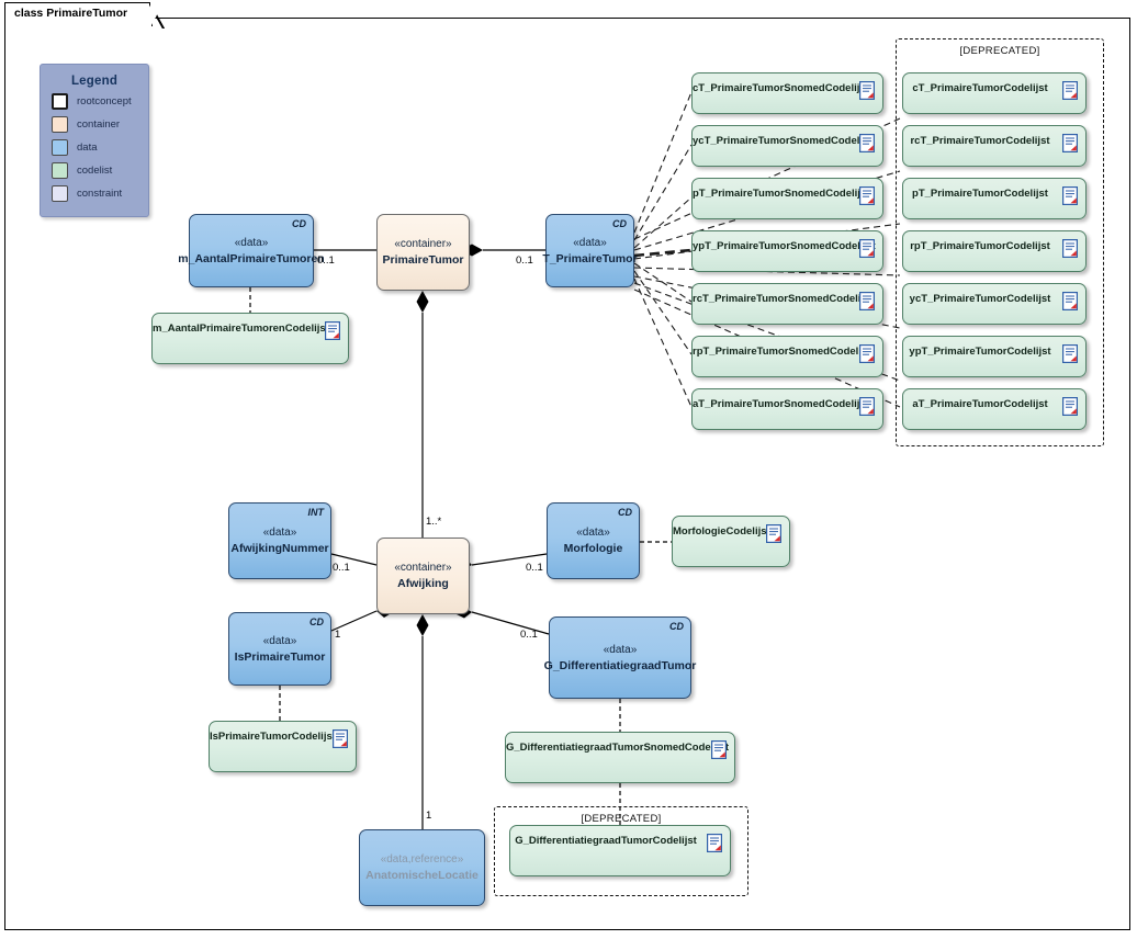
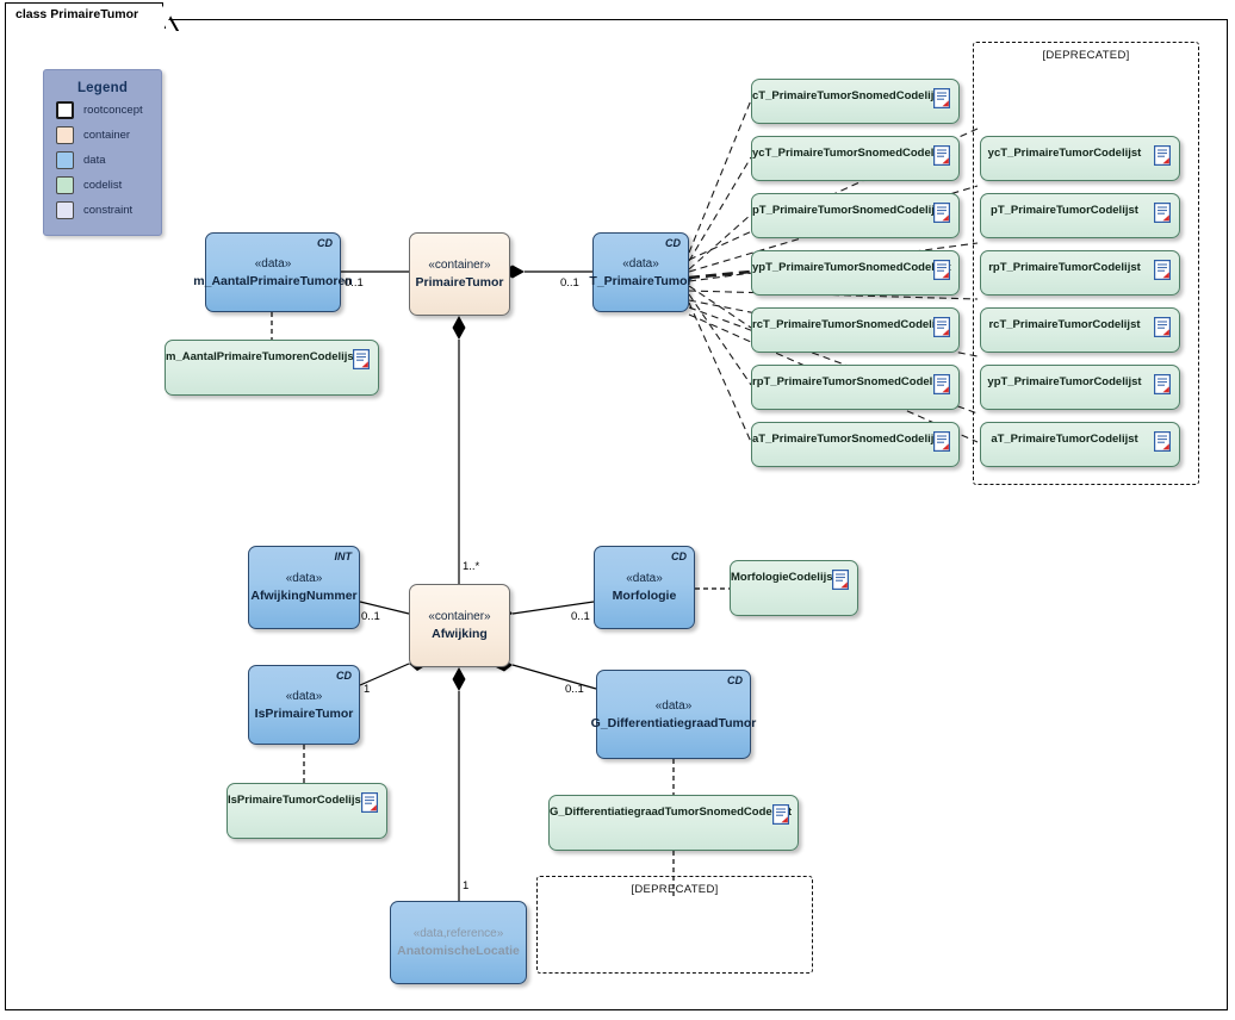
  class PrimaireTumor
  Legend
  rootconcept
  container
  data
  codelist
  constraint
  [DEPRECATED]
  [DEPRECATED]
  CD
  «data»
  m_AantalPrimaireTumoren
  «container»
  PrimaireTumor
  CD
  «data»
  T_PrimaireTumor
  INT
  «data»
  AfwijkingNummer
  «container»
  Afwijking
  CD
  «data»
  Morfologie
  CD
  «data»
  IsPrimaireTumor
  CD
  «data»
  G_DifferentiatiegraadTumor
  «data,reference»
  AnatomischeLocatie
  cT_PrimaireTumorSnomedCodeli
  ycT_PrimaireTumorSnomedCode
  pT_PrimaireTumorSnomedCodeli
  ypT_PrimaireTumorSnomedCode
  rcT_PrimaireTumorSnomedCodel
  rpT_PrimaireTumorSnomedCodel
  aT_PrimaireTumorSnomedCodeli
- cT_PrimaireTumorCodelijst
- rcT_PrimaireTumorCodelijst
+ ycT_PrimaireTumorCodelijst
  pT_PrimaireTumorCodelijst
  rpT_PrimaireTumorCodelijst
- ycT_PrimaireTumorCodelijst
+ rcT_PrimaireTumorCodelijst
  ypT_PrimaireTumorCodelijst
  aT_PrimaireTumorCodelijst
  m_AantalPrimaireTumorenCodelijs
  MorfologieCodelijs
  IsPrimaireTumorCodelijs
  G_DifferentiatiegraadTumorSnomedCodet
- G_DifferentiatiegraadTumorCodelijst
  0..1
  0..1
  1..*
  0..1
  0..1
  1
  0..1
  1
